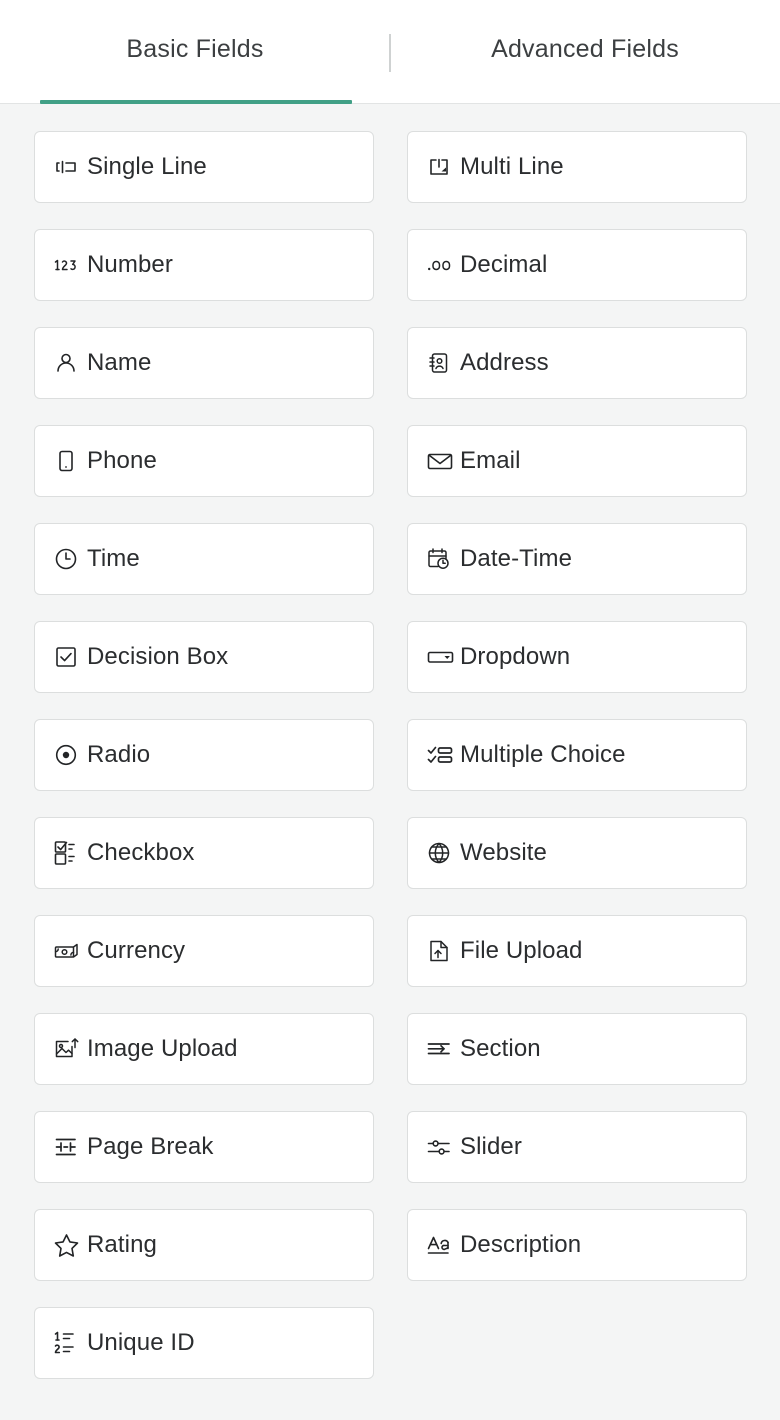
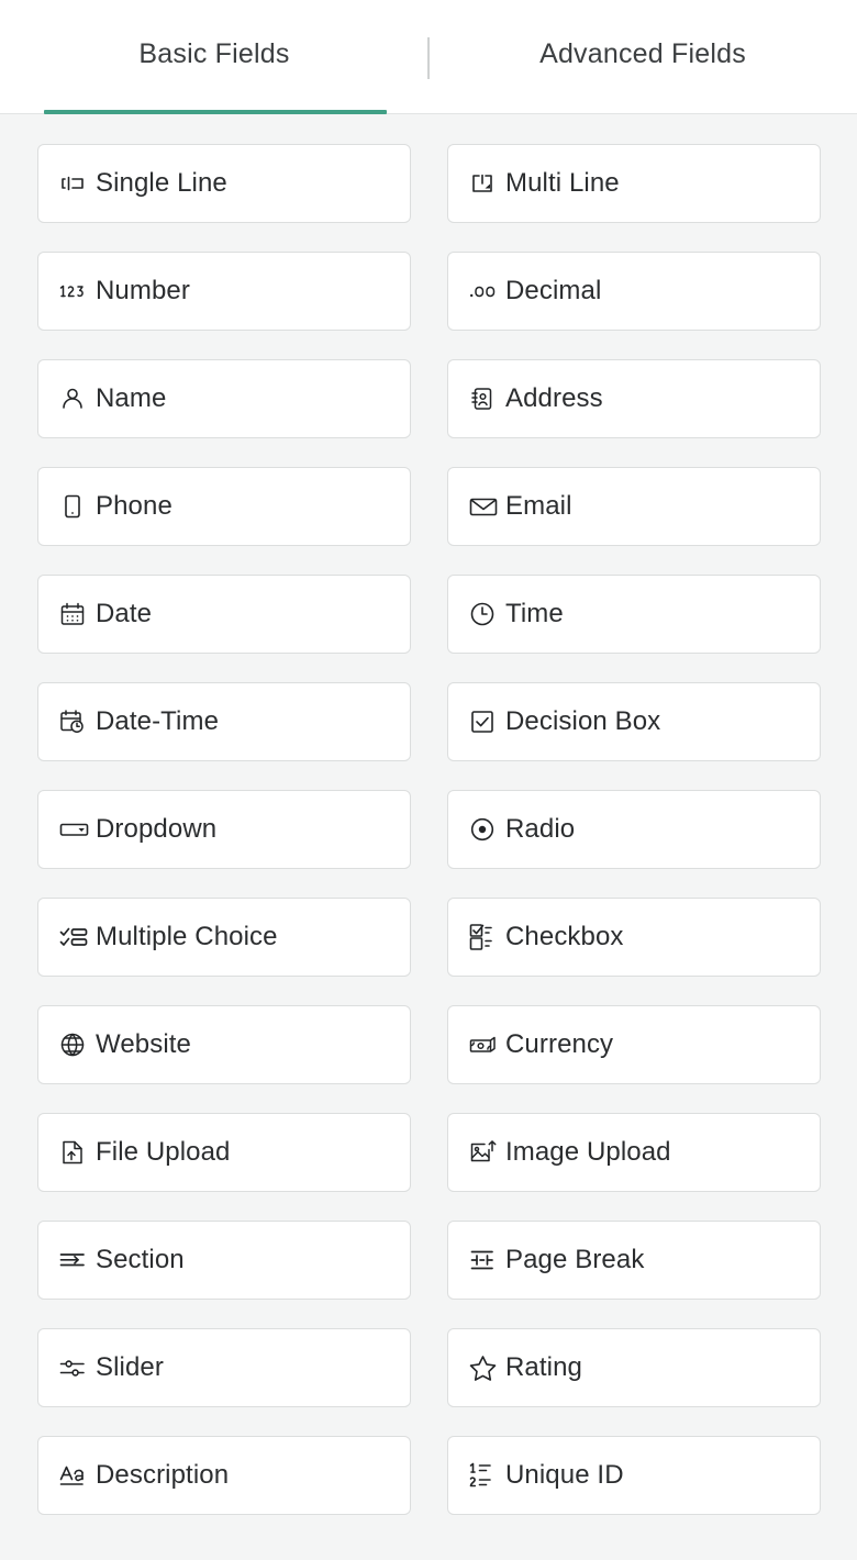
  Basic Fields
  Advanced Fields
  Single Line
  Multi Line
  Number
  Decimal
  Name
  Address
  Phone
  Email
+ Date
  Time
  Date-Time
  Decision Box
  Dropdown
  Radio
  Multiple Choice
  Checkbox
  Website
  Currency
  File Upload
  Image Upload
  Section
  Page Break
  Slider
  Rating
  Description
  Unique ID
